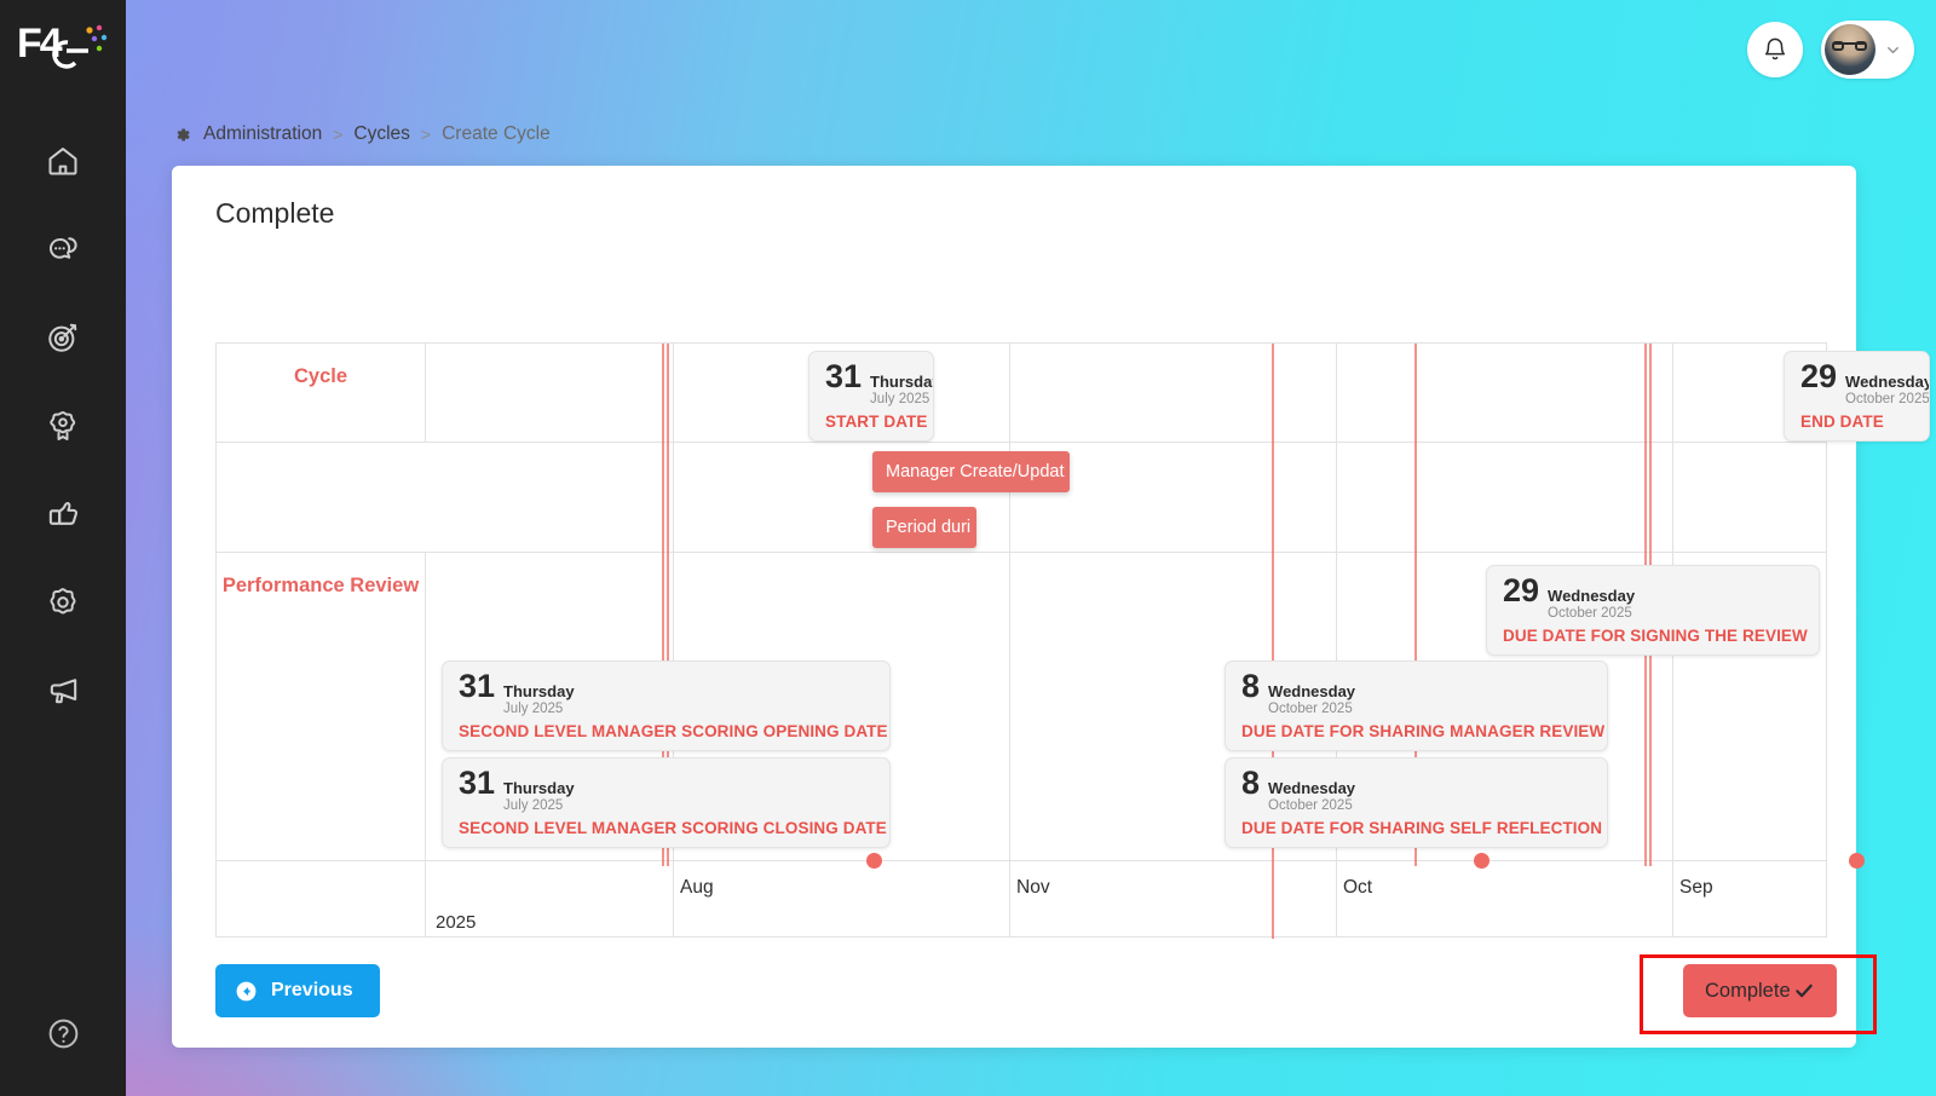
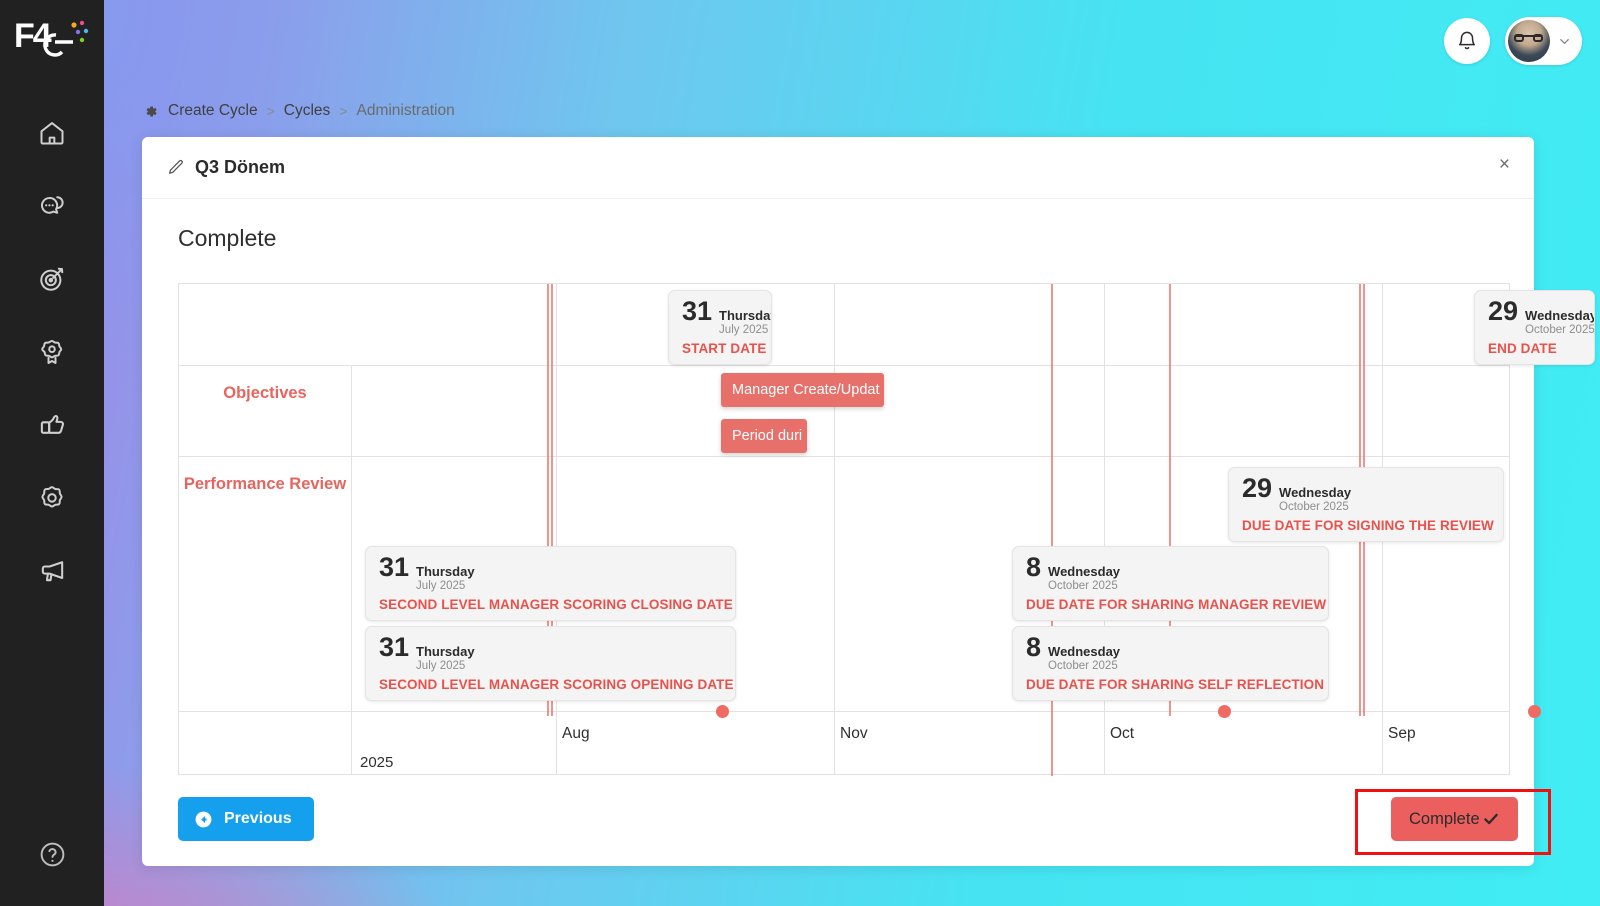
  F4
- Administration
+ Create Cycle
  >
  Cycles
  >
- Create Cycle
+ Administration
+ Q3 Dönem
+ ×
  Complete
- Cycle
  31
  Thursda
  July 2025
  START DATE
  29
  Wednesday
  October 2025
  END DATE
+ Objectives
  Manager Create/Updat
  Period duri
  Performance Review
  29
  Wednesday
  October 2025
  DUE DATE FOR SIGNING THE REVIEW
  31
  Thursday
  July 2025
- SECOND LEVEL MANAGER SCORING OPENING DATE
+ SECOND LEVEL MANAGER SCORING CLOSING DATE
  8
  Wednesday
  October 2025
  DUE DATE FOR SHARING MANAGER REVIEW
  31
  Thursday
  July 2025
- SECOND LEVEL MANAGER SCORING CLOSING DATE
+ SECOND LEVEL MANAGER SCORING OPENING DATE
  8
  Wednesday
  October 2025
  DUE DATE FOR SHARING SELF REFLECTION
  Aug
  Nov
  Oct
  Sep
  2025
  Previous
  Complete
